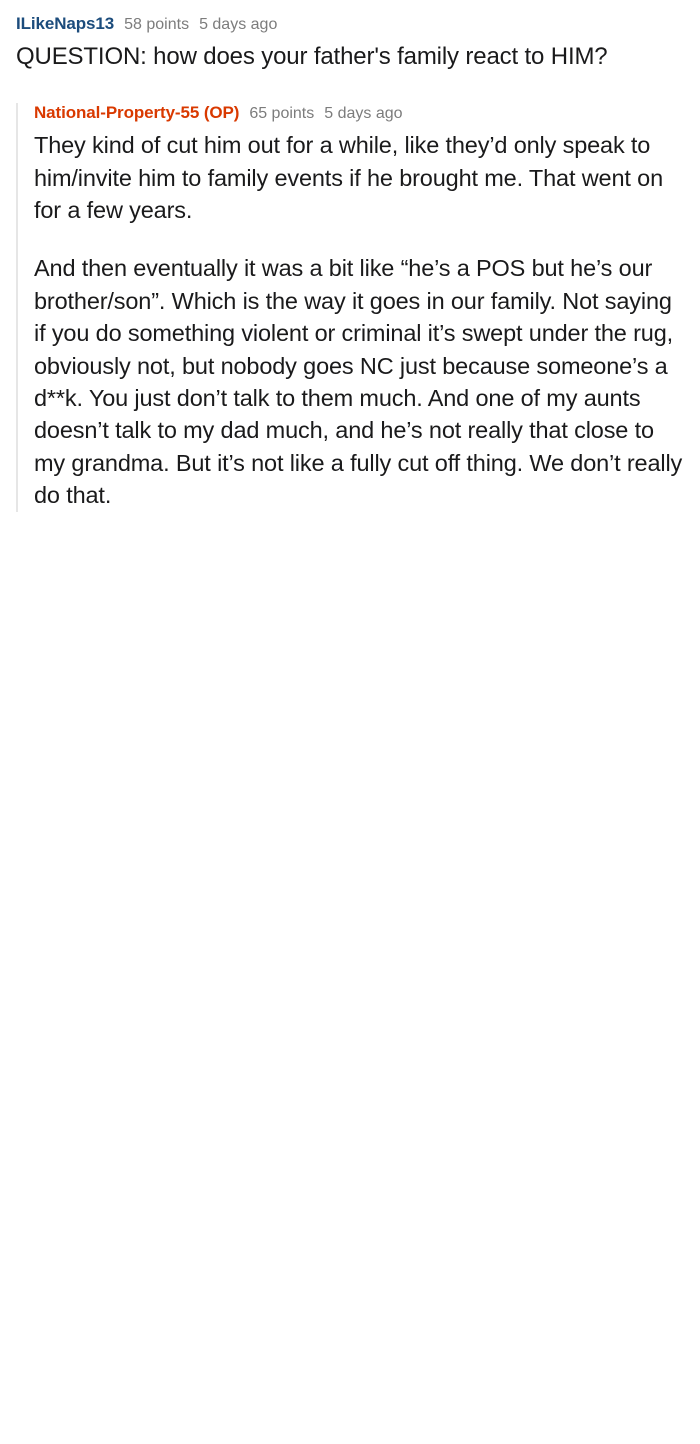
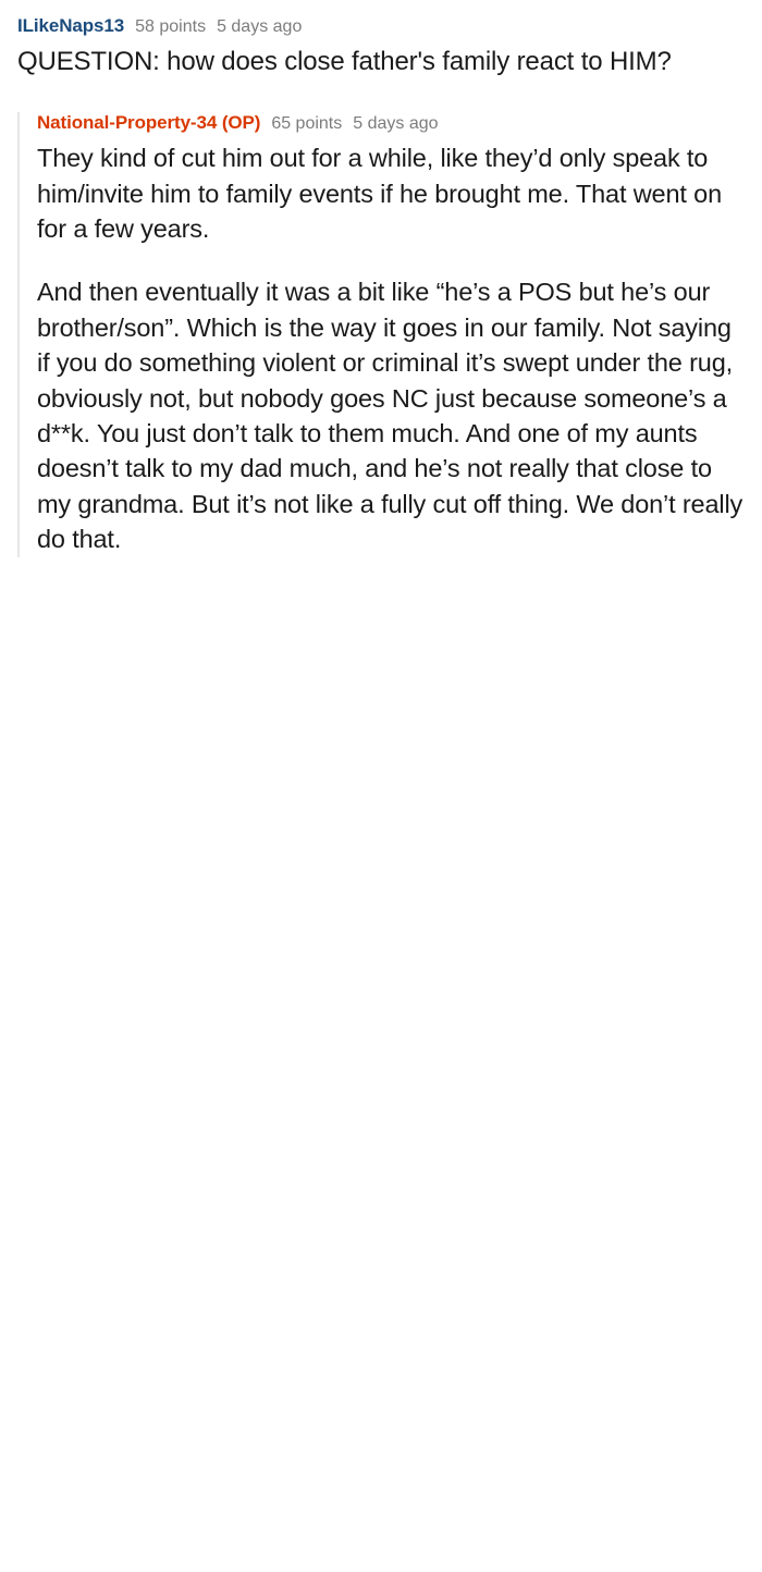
  ILikeNaps13
  58 points
  5 days ago
- QUESTION: how does your father's family react to HIM?
+ QUESTION: how does close father's family react to HIM?
- National-Property-55 (OP)
+ National-Property-34 (OP)
  65 points
  5 days ago
  They kind of cut him out for a while, like they’d only speak to him/invite him to family events if he brought me. That went on for a few years.
  And then eventually it was a bit like “he’s a POS but he’s our brother/son”. Which is the way it goes in our family. Not saying if you do something violent or criminal it’s swept under the rug, obviously not, but nobody goes NC just because someone’s a d**k. You just don’t talk to them much. And one of my aunts doesn’t talk to my dad much, and he’s not really that close to my grandma. But it’s not like a fully cut off thing. We don’t really do that.
